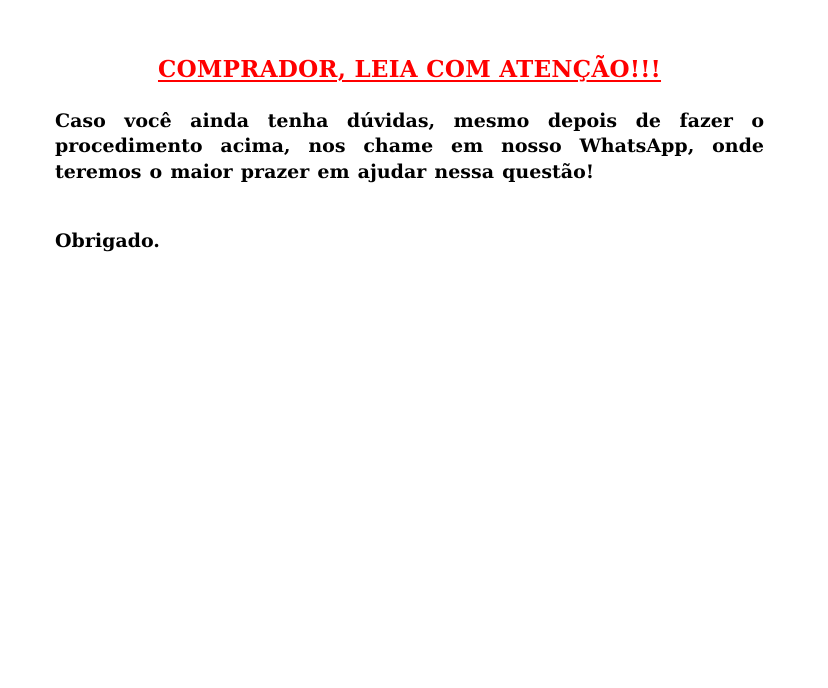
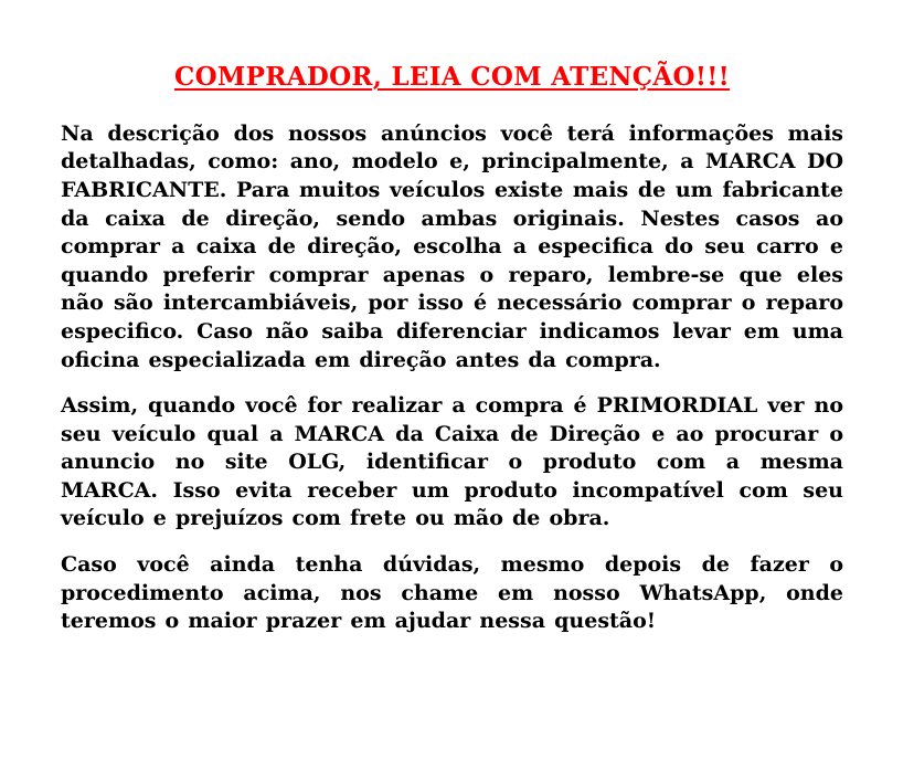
  COMPRADOR, LEIA COM ATENÇÃO!!!
+ Na descrição dos nossos anúncios você terá informações mais detalhadas, como: ano, modelo e, principalmente, a MARCA DO FABRICANTE. Para muitos veículos existe mais de um fabricante da caixa de direção, sendo ambas originais. Nestes casos ao comprar a caixa de direção, escolha a especifica do seu carro e quando preferir comprar apenas o reparo, lembre-se que eles não são intercambiáveis, por isso é necessário comprar o reparo especifico. Caso não saiba diferenciar indicamos levar em uma oficina especializada em direção antes da compra.
+ Assim, quando você for realizar a compra é PRIMORDIAL ver no seu veículo qual a MARCA da Caixa de Direção e ao procurar o anuncio no site OLG, identificar o produto com a mesma MARCA. Isso evita receber um produto incompatível com seu veículo e prejuízos com frete ou mão de obra.
  Caso você ainda tenha dúvidas, mesmo depois de fazer o procedimento acima, nos chame em nosso WhatsApp, onde teremos o maior prazer em ajudar nessa questão!
- Obrigado.
